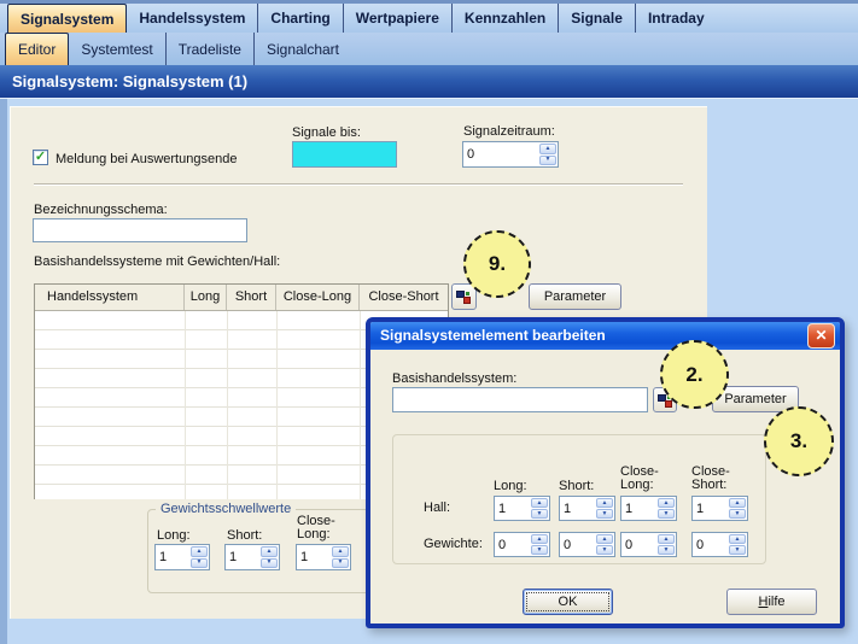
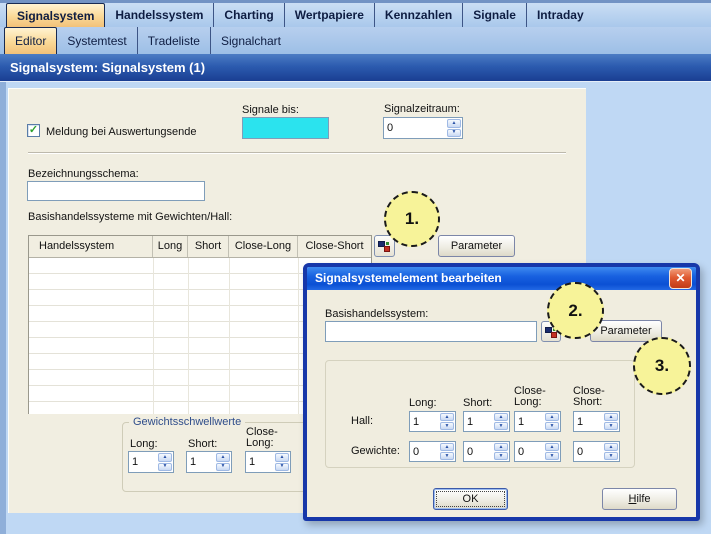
  Signalsystem
  Handelssystem
  Charting
  Wertpapiere
  Kennzahlen
  Signale
  Intraday
  Editor
  Systemtest
  Tradeliste
  Signalchart
  Signalsystem: Signalsystem (1)
  ✓
  Meldung bei Auswertungsende
  Signale bis:
  Signalzeitraum:
  0
  Bezeichnungsschema:
  Basishandelssysteme mit Gewichten/Hall:
  Handelssystem
  Long
  Short
  Close-Long
  Close-Short
  Parameter
  Gewichtsschwellwerte
  Long:
  Short:
  Close-Long:
  1
  1
  1
  Signalsystemelement bearbeiten
  ✕
  Basishandelssystem:
  Parameter
  Long:
  Short:
  Close-Long:
  Close-Short:
  Hall:
  1
  1
  1
  1
  Gewichte:
  0
  0
  0
  0
  OK
  Hilfe
- 9.
+ 1.
  2.
  3.
